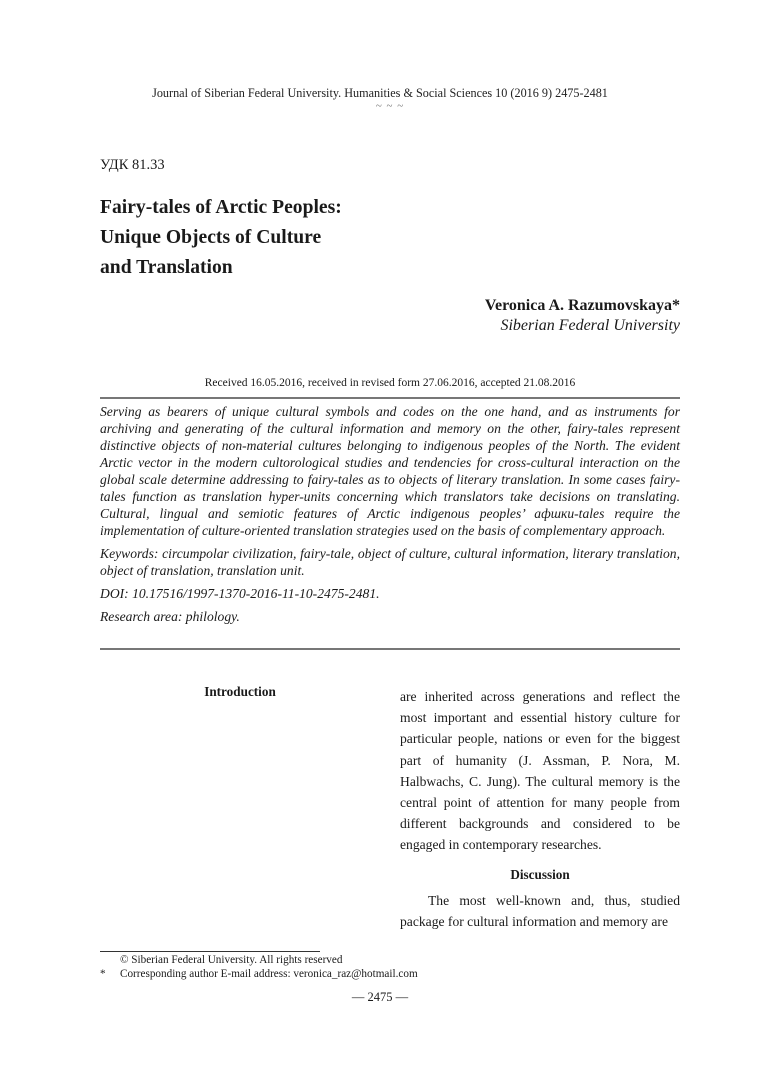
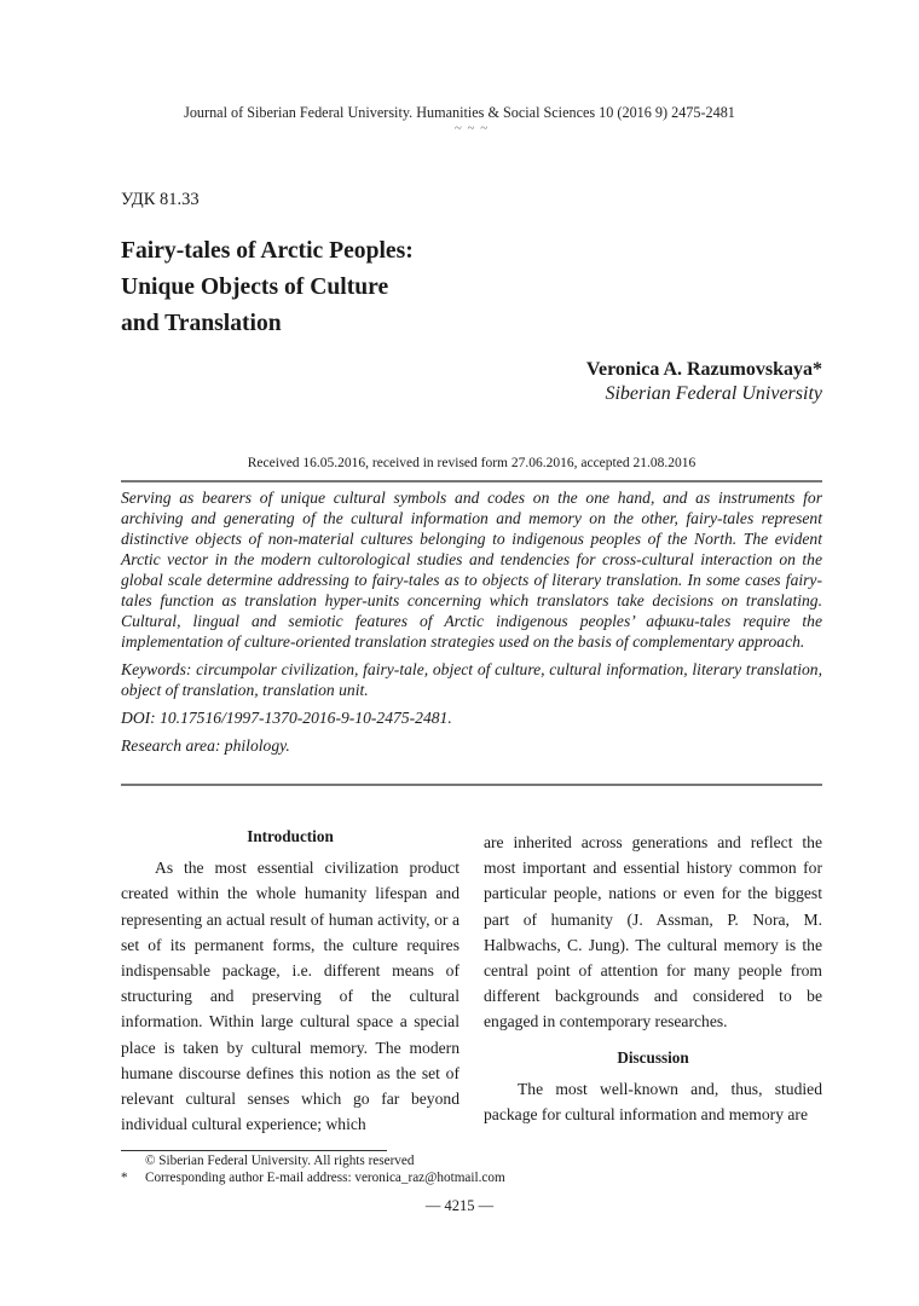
  Journal of Siberian Federal University. Humanities & Social Sciences 10 (2016 9) 2475-2481
  ~ ~ ~
  УДК 81.33
  Fairy-tales of Arctic Peoples:
  Unique Objects of Culture
  and Translation
  Veronica A. Razumovskaya*
  Siberian Federal University
  Received 16.05.2016, received in revised form 27.06.2016, accepted 21.08.2016
  Serving as bearers of unique cultural symbols and codes on the one hand, and as instruments for archiving and generating of the cultural information and memory on the other, fairy-tales represent distinctive objects of non-material cultures belonging to indigenous peoples of the North. The evident Arctic vector in the modern cultorological studies and tendencies for cross-cultural interaction on the global scale determine addressing to fairy-tales as to objects of literary translation. In some cases fairy-tales function as translation hyper-units concerning which translators take decisions on translating. Cultural, lingual and semiotic features of Arctic indigenous peoples’ афшки-tales require the implementation of culture-oriented translation strategies used on the basis of complementary approach.
  Keywords: circumpolar civilization, fairy-tale, object of culture, cultural information, literary translation, object of translation, translation unit.
- DOI: 10.17516/1997-1370-2016-11-10-2475-2481.
+ DOI: 10.17516/1997-1370-2016-9-10-2475-2481.
  Research area: philology.
  Introduction
+ As the most essential civilization product created within the whole humanity lifespan and representing an actual result of human activity, or a set of its permanent forms, the culture requires indispensable package, i.e. different means of structuring and preserving of the cultural information. Within large cultural space a special place is taken by cultural memory. The modern humane discourse defines this notion as the set of relevant cultural senses which go far beyond individual cultural experience; which
- are inherited across generations and reflect the most important and essential history culture for particular people, nations or even for the biggest part of humanity (J. Assman, P. Nora, M. Halbwachs, C. Jung). The cultural memory is the central point of attention for many people from different backgrounds and considered to be engaged in contemporary researches.
+ are inherited across generations and reflect the most important and essential history common for particular people, nations or even for the biggest part of humanity (J. Assman, P. Nora, M. Halbwachs, C. Jung). The cultural memory is the central point of attention for many people from different backgrounds and considered to be engaged in contemporary researches.
  Discussion
  The most well-known and, thus, studied package for cultural information and memory are
  © Siberian Federal University. All rights reserved
  *
  Corresponding author E-mail address: veronica_raz@hotmail.com
- — 2475 —
+ — 4215 —
